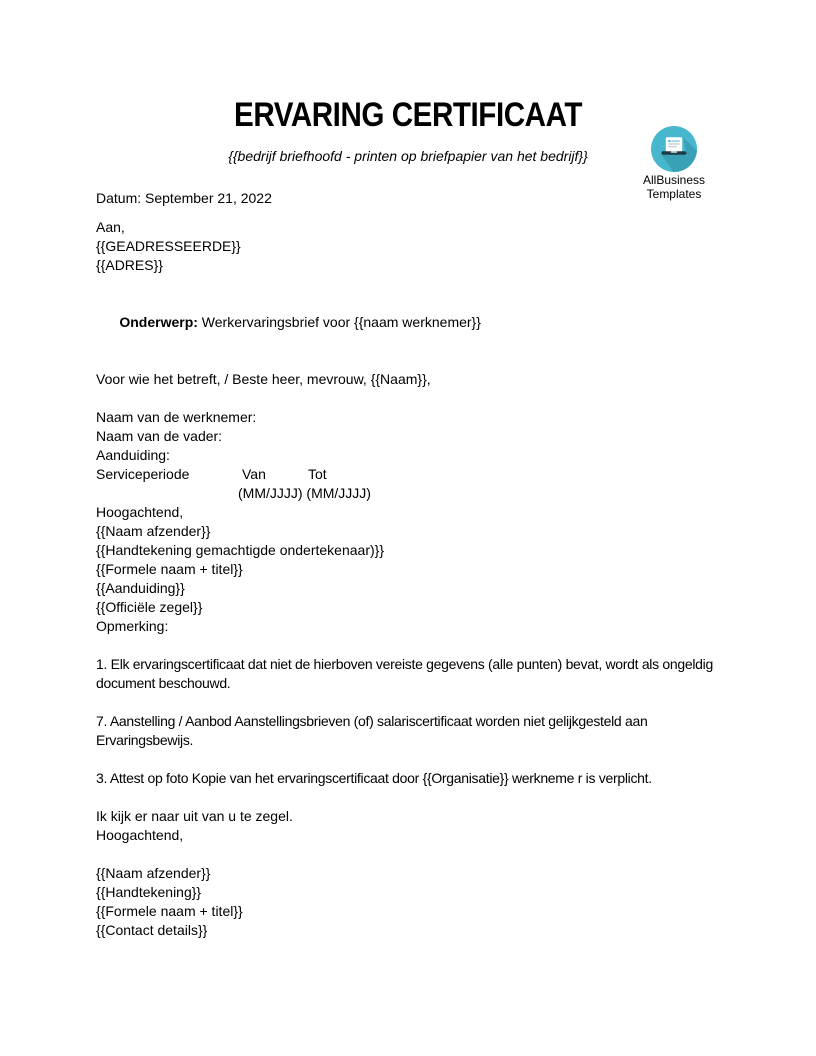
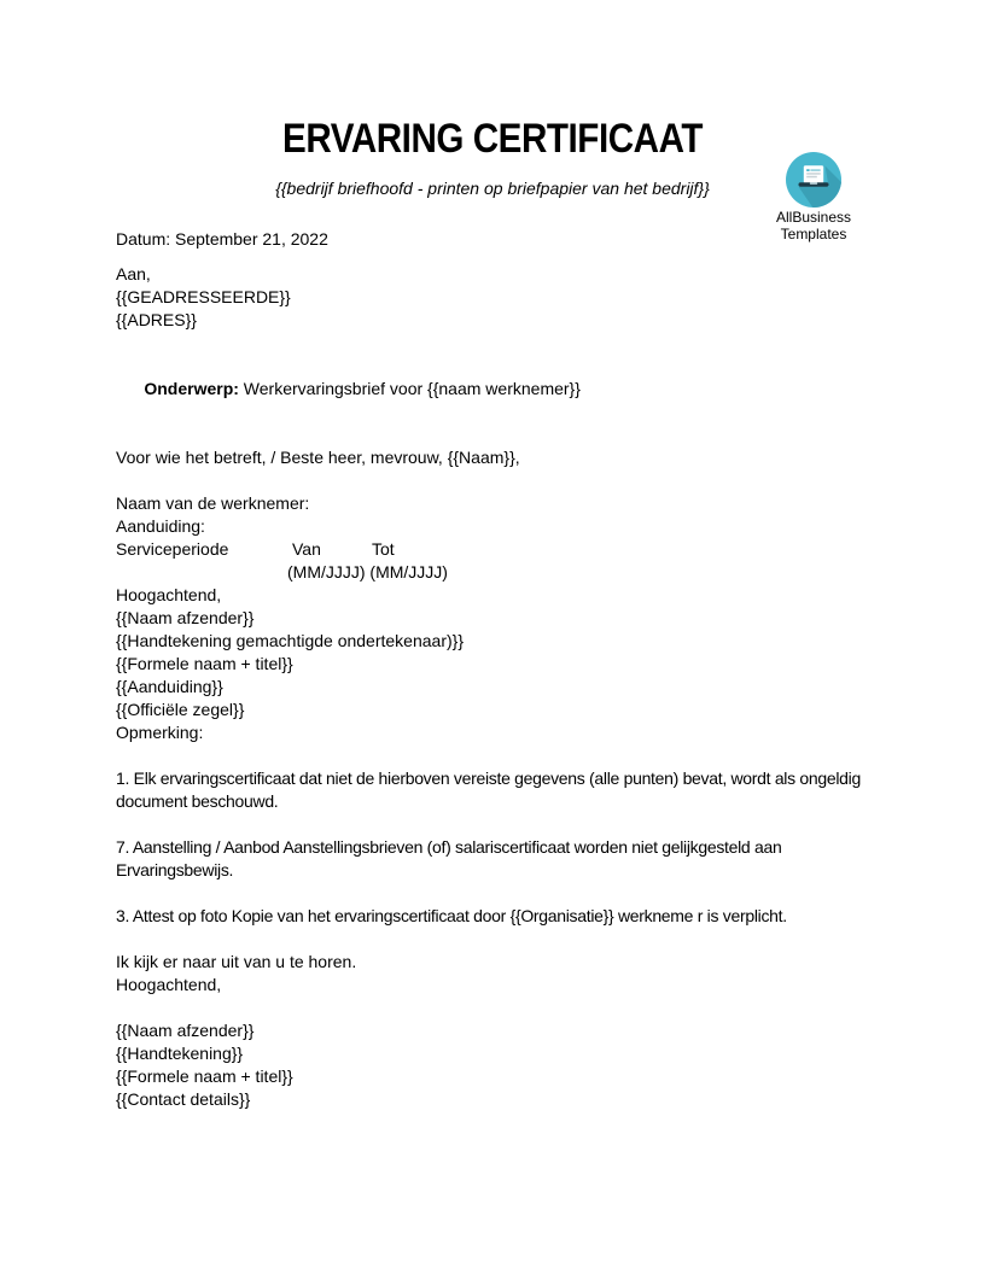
  AllBusiness
  Templates
  ERVARING CERTIFICAAT
  {{bedrijf briefhoofd - printen op briefpapier van het bedrijf}}
  Datum: September 21, 2022
  Aan,
  {{GEADRESSEERDE}}
  {{ADRES}}
  Onderwerp: Werkervaringsbrief voor {{naam werknemer}}
  Voor wie het betreft, / Beste heer, mevrouw, {{Naam}},
  Naam van de werknemer:
- Naam van de vader:
  Aanduiding:
  Serviceperiode
  Van
  Tot
  (MM/JJJJ) (MM/JJJJ)
  Hoogachtend,
  {{Naam afzender}}
  {{Handtekening gemachtigde ondertekenaar)}}
  {{Formele naam + titel}}
  {{Aanduiding}}
  {{Officiële zegel}}
  Opmerking:
  1. Elk ervaringscertificaat dat niet de hierboven vereiste gegevens (alle punten) bevat, wordt als ongeldig document beschouwd.
  7. Aanstelling / Aanbod Aanstellingsbrieven (of) salariscertificaat worden niet gelijkgesteld aan Ervaringsbewijs.
  3. Attest op foto Kopie van het ervaringscertificaat door {{Organisatie}} werkneme r is verplicht.
- Ik kijk er naar uit van u te zegel.
+ Ik kijk er naar uit van u te horen.
  Hoogachtend,
  {{Naam afzender}}
  {{Handtekening}}
  {{Formele naam + titel}}
  {{Contact details}}
